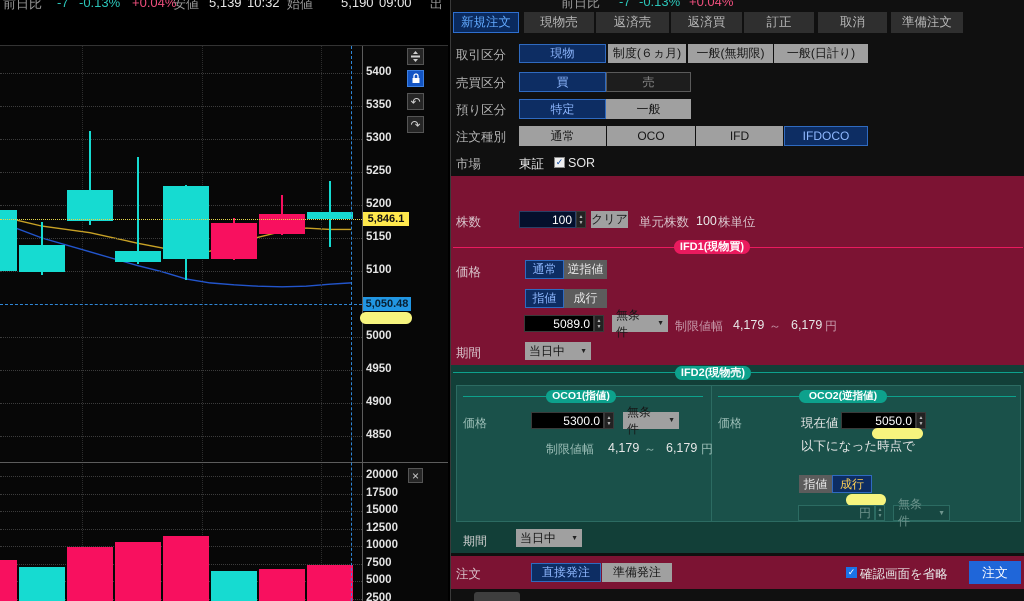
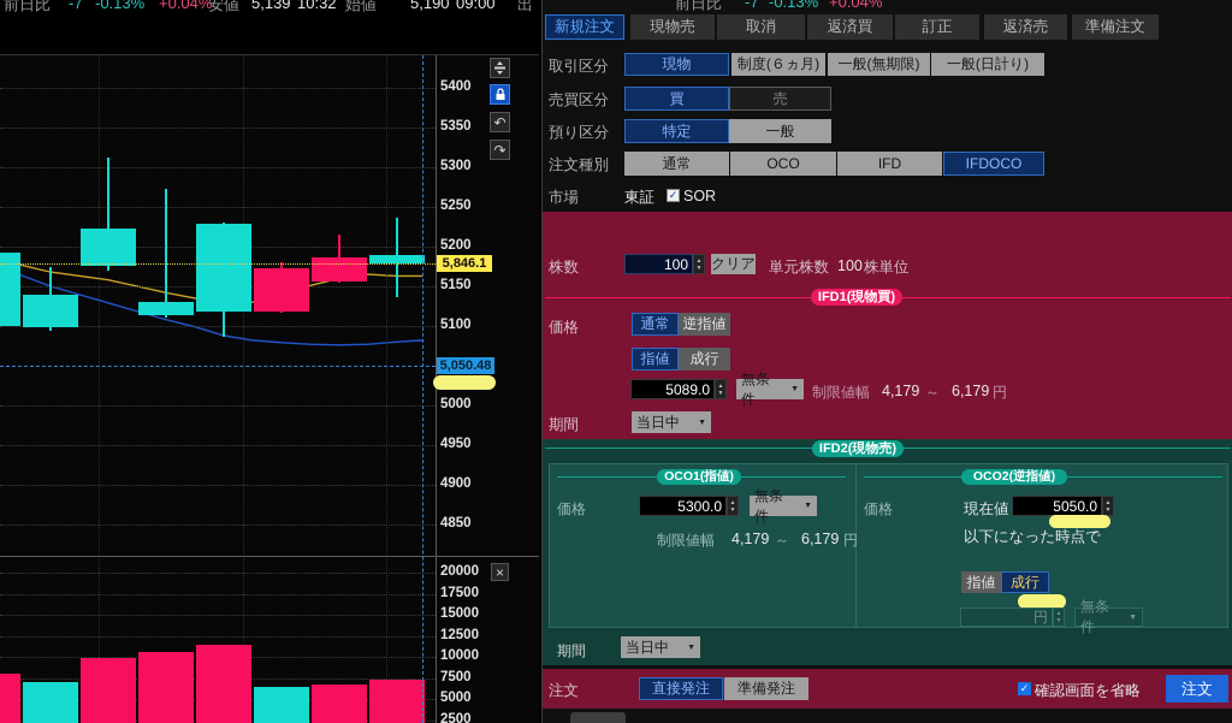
  前日比
  -7
  -0.13%
  +0.04%
  安値
  5,139
  10:32
  始値
  5,190
  09:00
  出
  ↶
  ↷
  ×
  5400
  5350
  5300
  5250
  5200
  5150
  5100
  5000
  4950
  4900
  4850
  20000
  17500
  15000
  12500
  10000
  7500
  5000
  2500
  5,846.1
  5,050.48
  前日比
  -7
  -0.13%
  +0.04%
  新規注文
  現物売
- 返済売
+ 取消
  返済買
  訂正
- 取消
+ 返済売
  準備注文
  取引区分
  現物
  制度(６ヵ月)
  一般(無期限)
  一般(日計り)
  売買区分
  買
  売
  預り区分
  特定
  一般
  注文種別
  通常
  OCO
  IFD
  IFDOCO
  市場
  東証
  ✓
  SOR
  株数
  100
  クリア
  単元株数
  100
  株単位
  IFD1(現物買)
  価格
  通常
  逆指値
  指値
  成行
  5089.0
  無条件
  制限値幅
  4,179
  ～
  6,179
  円
  期間
  当日中
  IFD2(現物売)
  OCO1(指値)
  OCO2(逆指値)
  価格
  5300.0
  無条件
  制限値幅
  4,179
  ～
  6,179
  円
  価格
  現在値
  5050.0
  以下になった時点で
  指値
  成行
  円
  無条件
  期間
  当日中
  注文
  直接発注
  準備発注
  ✓
  確認画面を省略
  注文
